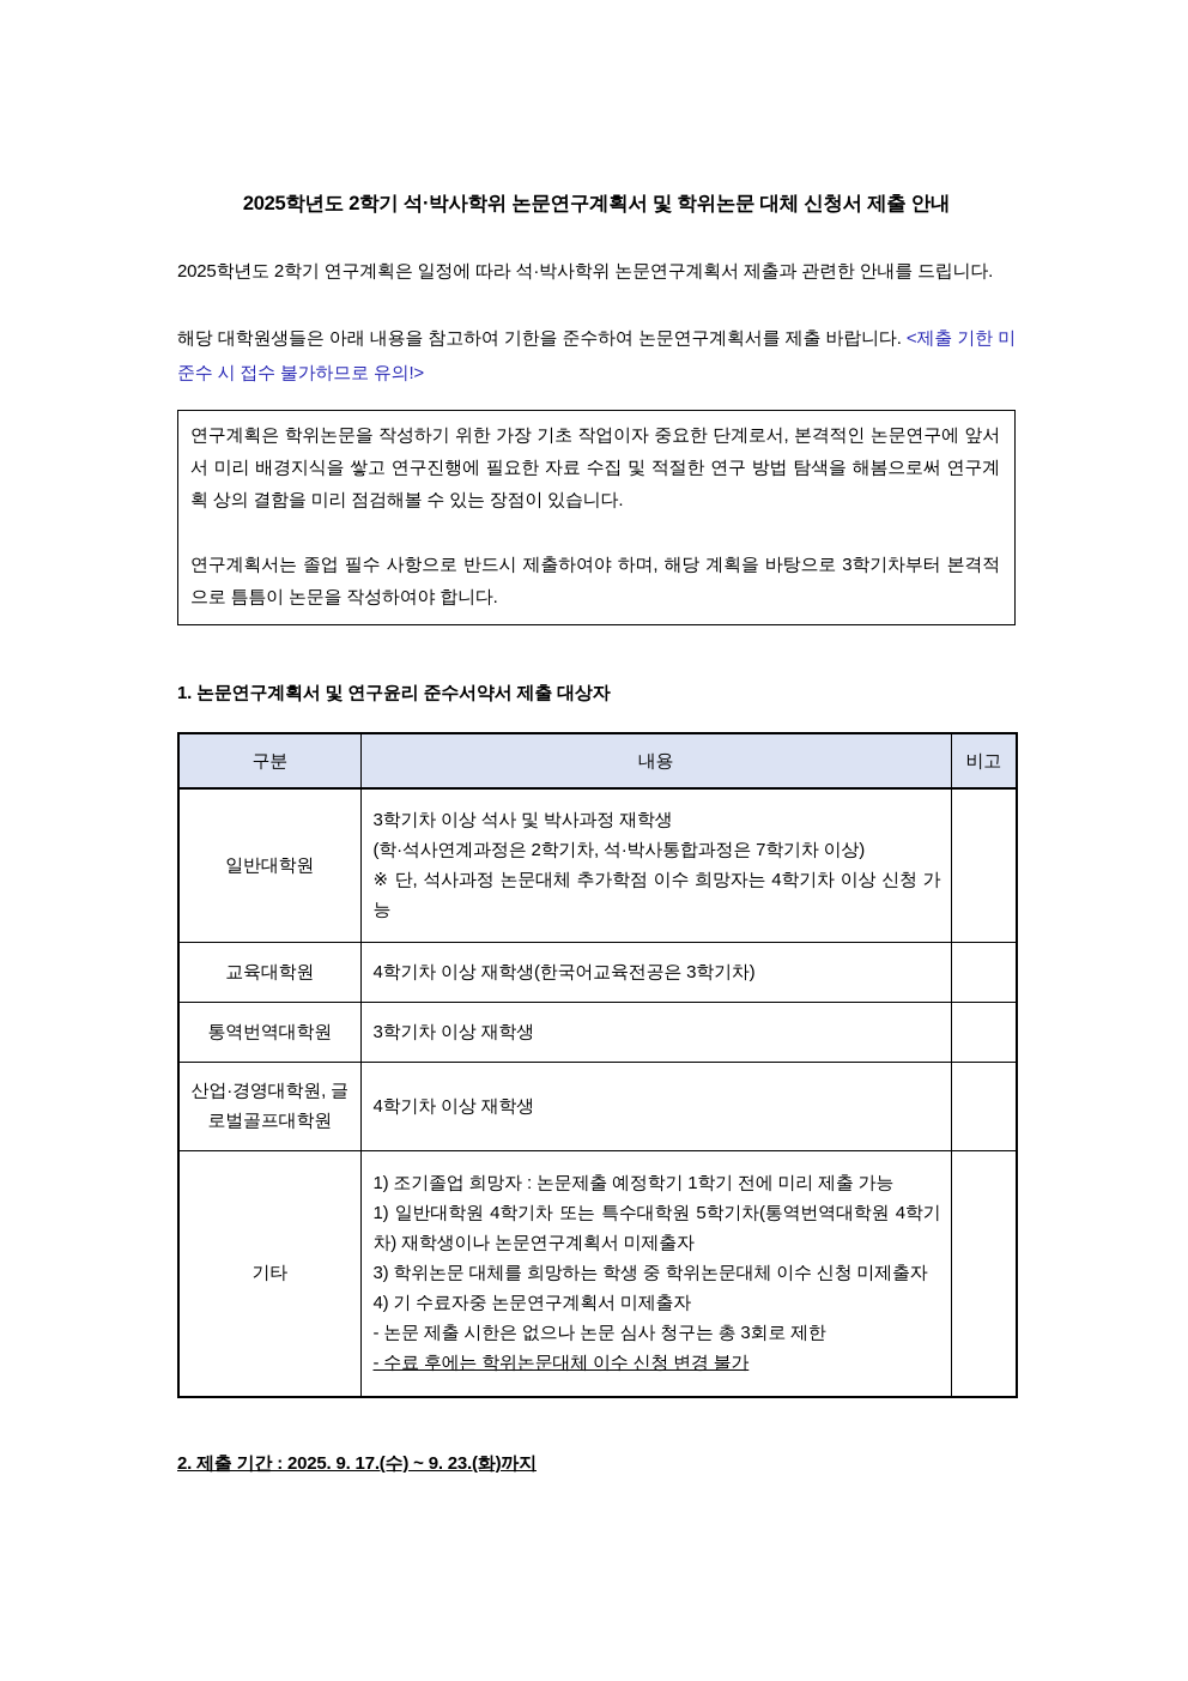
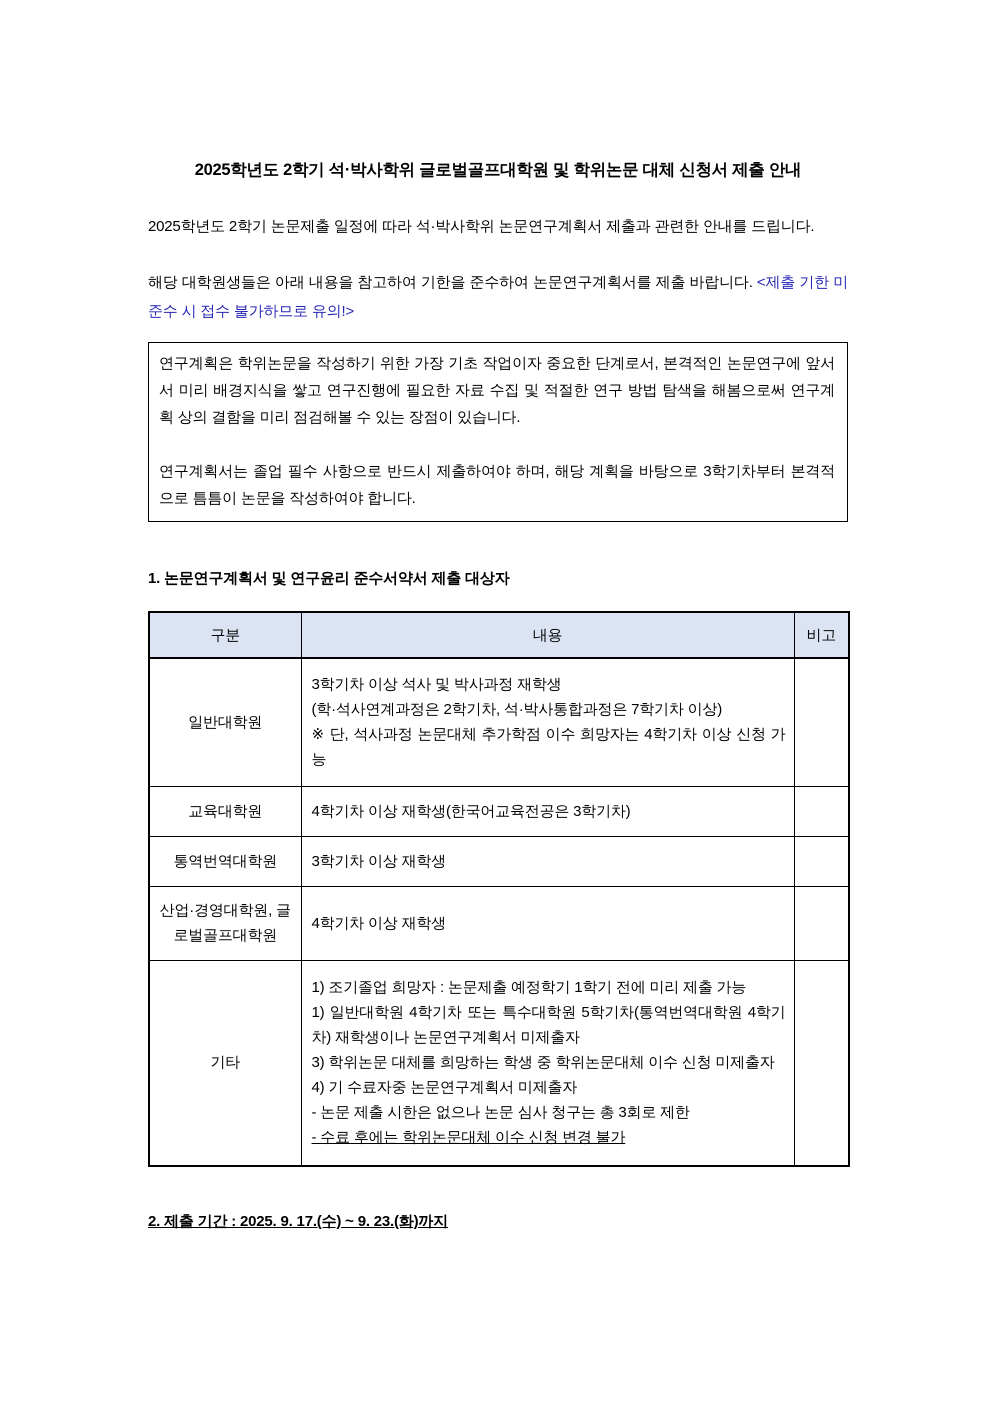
- 2025학년도 2학기 석·박사학위 논문연구계획서 및 학위논문 대체 신청서 제출 안내
+ 2025학년도 2학기 석·박사학위 글로벌골프대학원 및 학위논문 대체 신청서 제출 안내
- 2025학년도 2학기 연구계획은 일정에 따라 석·박사학위 논문연구계획서 제출과 관련한 안내를 드립니다.
+ 2025학년도 2학기 논문제출 일정에 따라 석·박사학위 논문연구계획서 제출과 관련한 안내를 드립니다.
  해당 대학원생들은 아래 내용을 참고하여 기한을 준수하여 논문연구계획서를 제출 바랍니다. <제출 기한 미준수 시 접수 불가하므로 유의!>
  연구계획은 학위논문을 작성하기 위한 가장 기초 작업이자 중요한 단계로서, 본격적인 논문연구에 앞서서 미리 배경지식을 쌓고 연구진행에 필요한 자료 수집 및 적절한 연구 방법 탐색을 해봄으로써 연구계획 상의 결함을 미리 점검해볼 수 있는 장점이 있습니다.
  연구계획서는 졸업 필수 사항으로 반드시 제출하여야 하며, 해당 계획을 바탕으로 3학기차부터 본격적으로 틈틈이 논문을 작성하여야 합니다.
  1. 논문연구계획서 및 연구윤리 준수서약서 제출 대상자
  구분	내용	비고
  일반대학원	3학기차 이상 석사 및 박사과정 재학생 (학·석사연계과정은 2학기차, 석·박사통합과정은 7학기차 이상) ※ 단, 석사과정 논문대체 추가학점 이수 희망자는 4학기차 이상 신청 가능
  교육대학원	4학기차 이상 재학생(한국어교육전공은 3학기차)
  통역번역대학원	3학기차 이상 재학생
  산업·경영대학원, 글로벌골프대학원	4학기차 이상 재학생
  기타	1) 조기졸업 희망자 : 논문제출 예정학기 1학기 전에 미리 제출 가능 1) 일반대학원 4학기차 또는 특수대학원 5학기차(통역번역대학원 4학기차) 재학생이나 논문연구계획서 미제출자 3) 학위논문 대체를 희망하는 학생 중 학위논문대체 이수 신청 미제출자 4) 기 수료자중 논문연구계획서 미제출자 - 논문 제출 시한은 없으나 논문 심사 청구는 총 3회로 제한 - 수료 후에는 학위논문대체 이수 신청 변경 불가
  2. 제출 기간 : 2025. 9. 17.(수) ~ 9. 23.(화)까지
